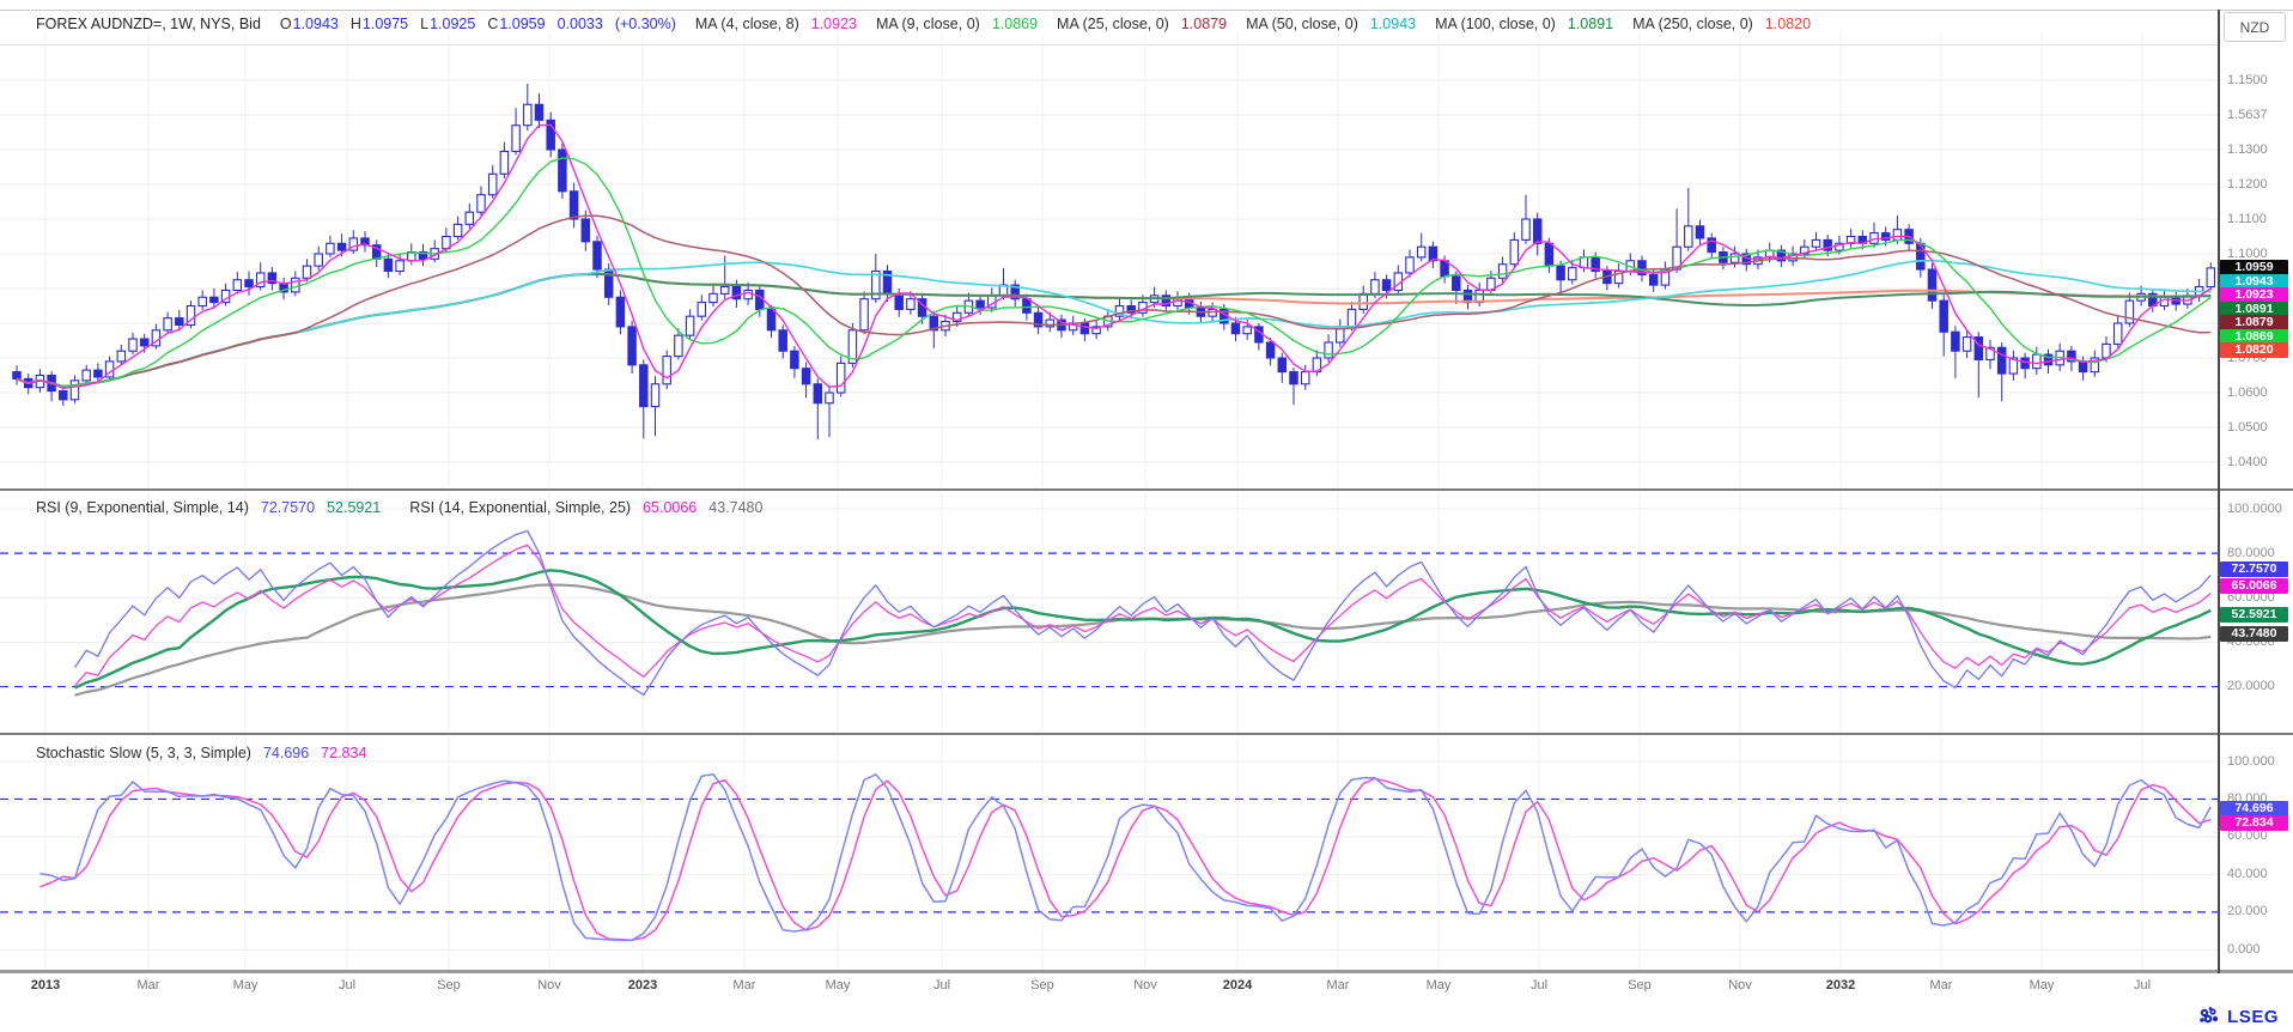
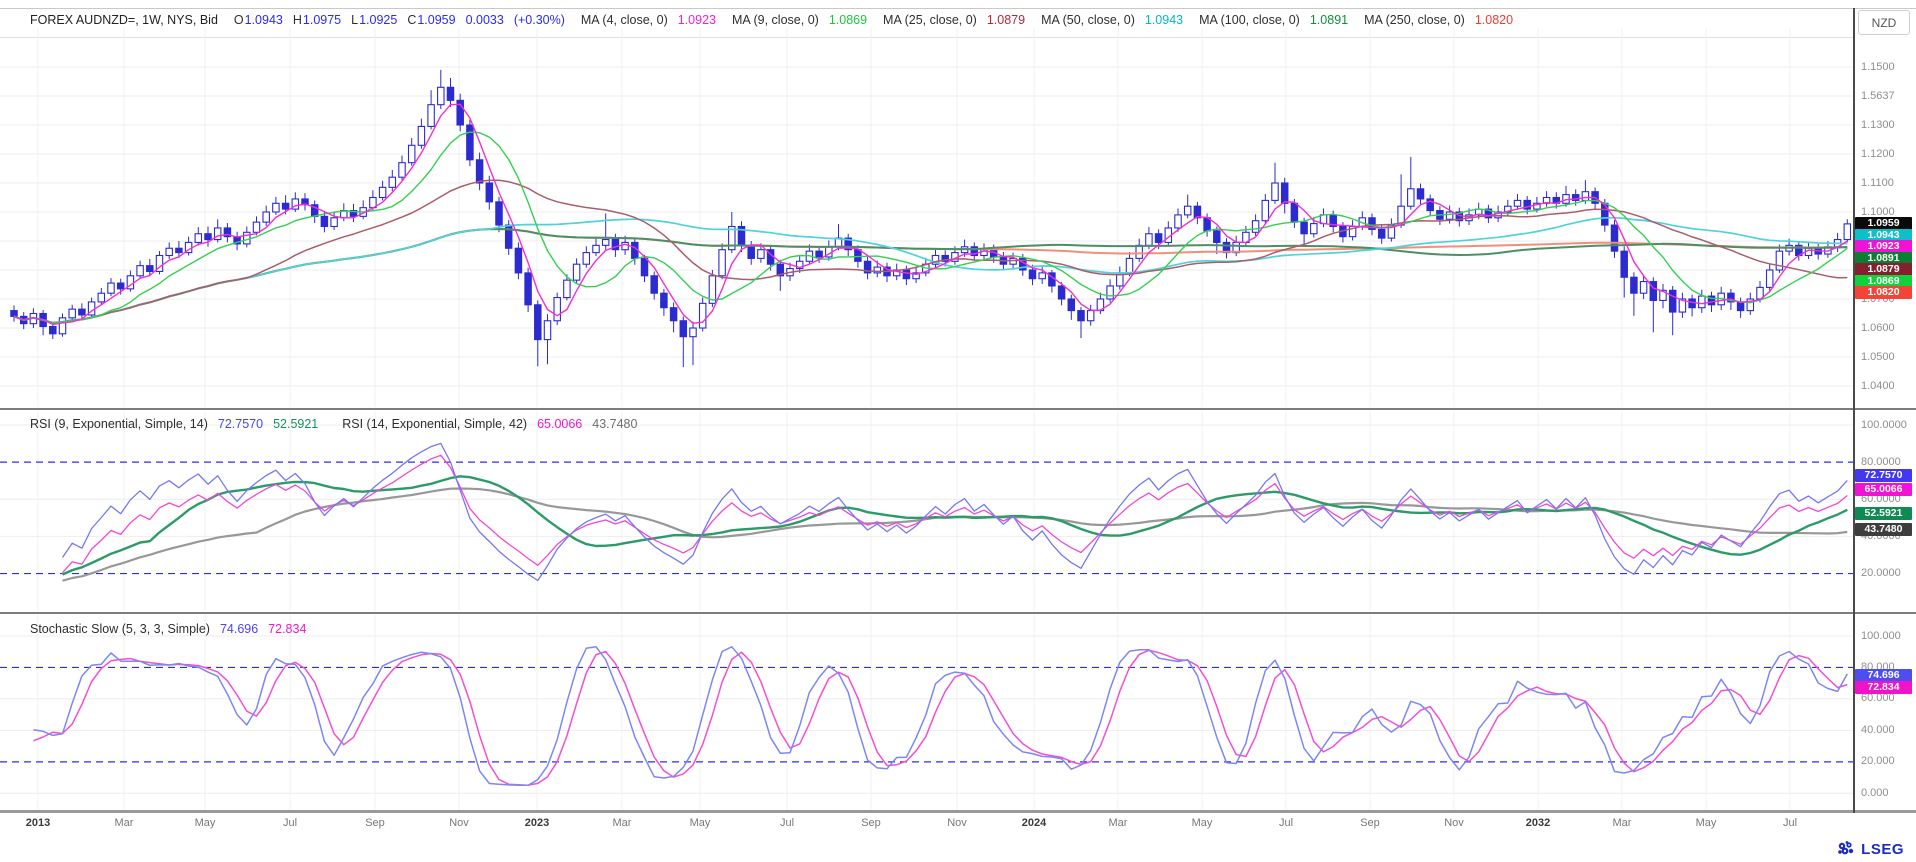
  FOREX AUDNZD=, 1W, NYS, Bid
  O
  1.0943
  H
  1.0975
  L
  1.0925
  C
  1.0959
  0.0033
  (+0.30%)
- MA (4, close, 8)
+ MA (4, close, 0)
  1.0923
  MA (9, close, 0)
  1.0869
  MA (25, close, 0)
  1.0879
  MA (50, close, 0)
  1.0943
  MA (100, close, 0)
  1.0891
  MA (250, close, 0)
  1.0820
  NZD
  RSI (9, Exponential, Simple, 14)
  72.7570
  52.5921
- RSI (14, Exponential, Simple, 25)
+ RSI (14, Exponential, Simple, 42)
  65.0066
  43.7480
  Stochastic Slow (5, 3, 3, Simple)
  74.696
  72.834
  LSEG
  1.1500
  1.5637
  1.1300
  1.1200
  1.1100
  1.1000
  1.0600
  1.0500
  1.0400
  100.0000
  80.0000
  60.0000
  20.0000
  100.000
  80.000
  60.000
  40.000
  20.000
  0.000
  1.0959
  1.0943
  1.0923
  1.0891
  1.0879
  1.0869
  1.0820
  72.7570
  65.0066
  52.5921
  43.7480
  74.696
  72.834
  2013
  Mar
  May
  Jul
  Sep
  Nov
  2023
  Mar
  May
  Jul
  Sep
  Nov
  2024
  Mar
  May
  Jul
  Sep
  Nov
  2032
  Mar
  May
  Jul
